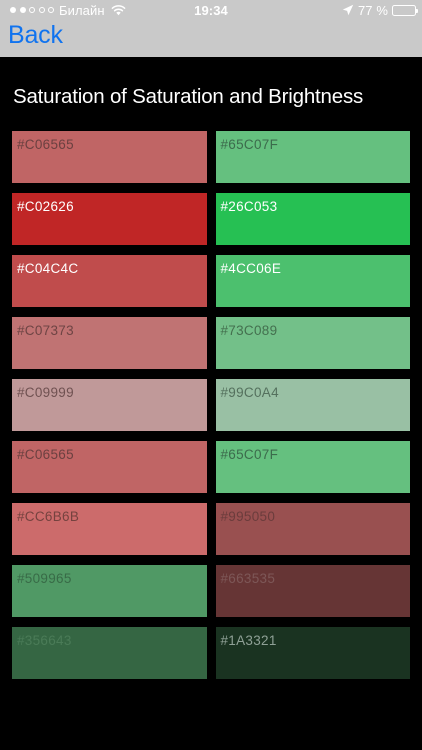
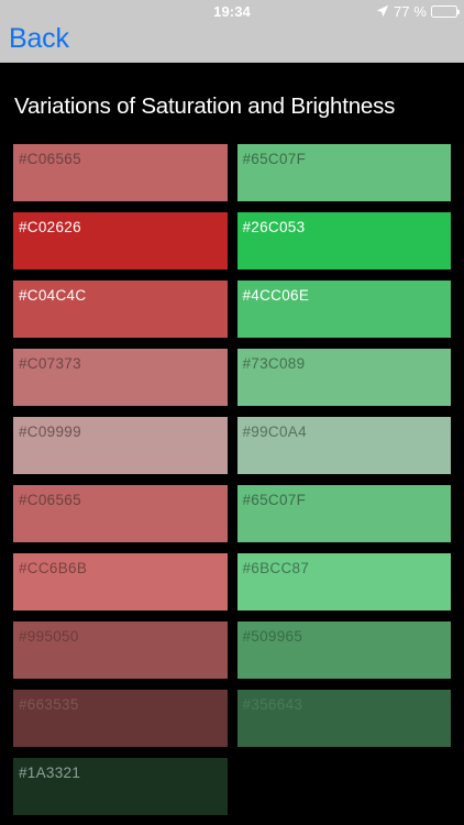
- Билайн
  19:34
  77 %
  Back
- Saturation of Saturation and Brightness
+ Variations of Saturation and Brightness
  #C06565
  #65C07F
  #C02626
  #26C053
  #C04C4C
  #4CC06E
  #C07373
  #73C089
  #C09999
  #99C0A4
  #C06565
  #65C07F
  #CC6B6B
+ #6BCC87
  #995050
  #509965
  #663535
  #1A3321
